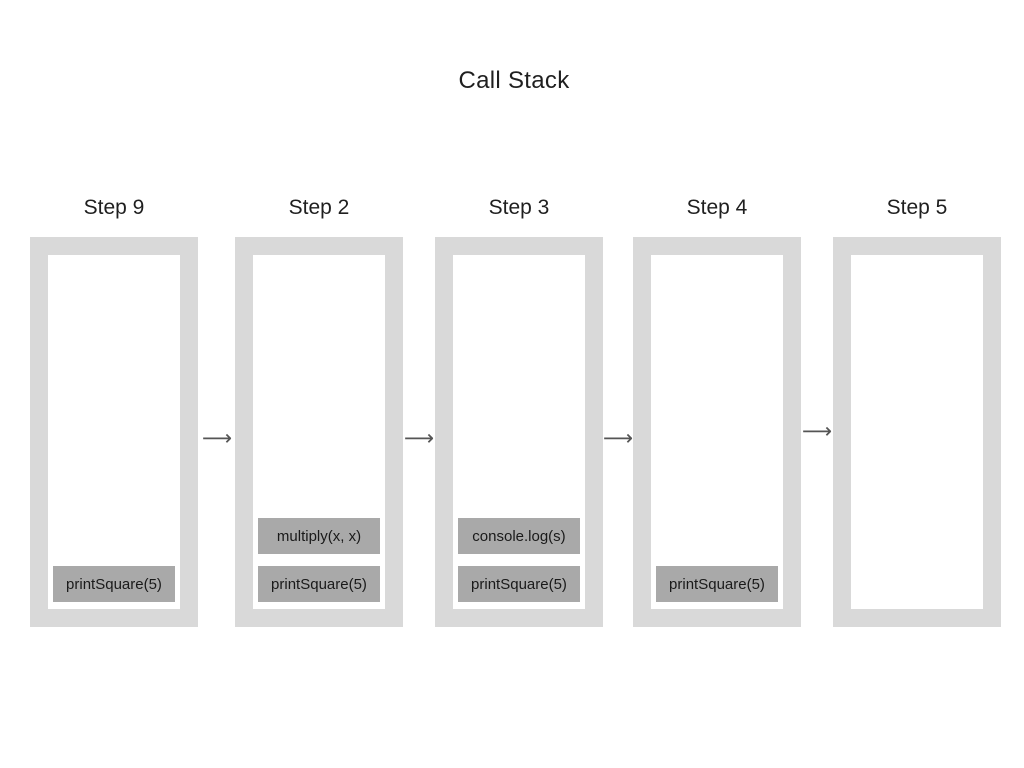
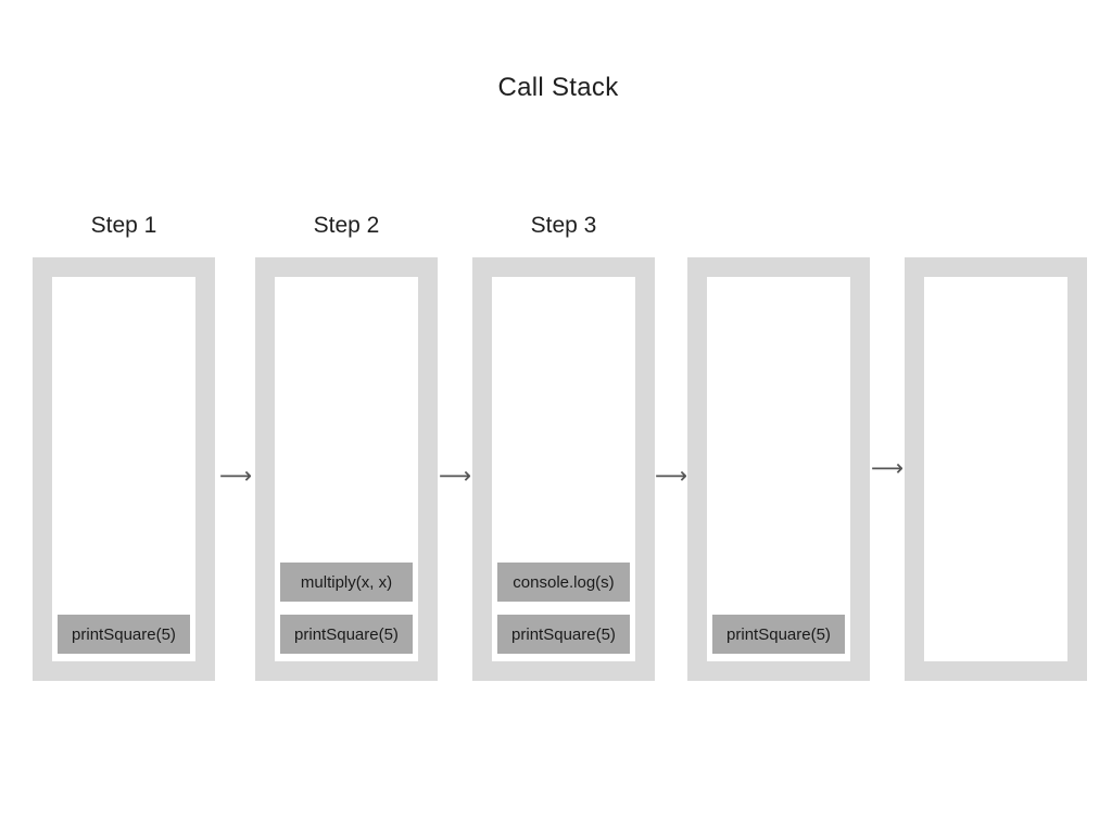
  Call Stack
- Step 9
+ Step 1
  Step 2
  Step 3
- Step 4
- Step 5
  printSquare(5)
  multiply(x, x)
  printSquare(5)
  console.log(s)
  printSquare(5)
  printSquare(5)
  ⟶
  ⟶
  ⟶
  ⟶
